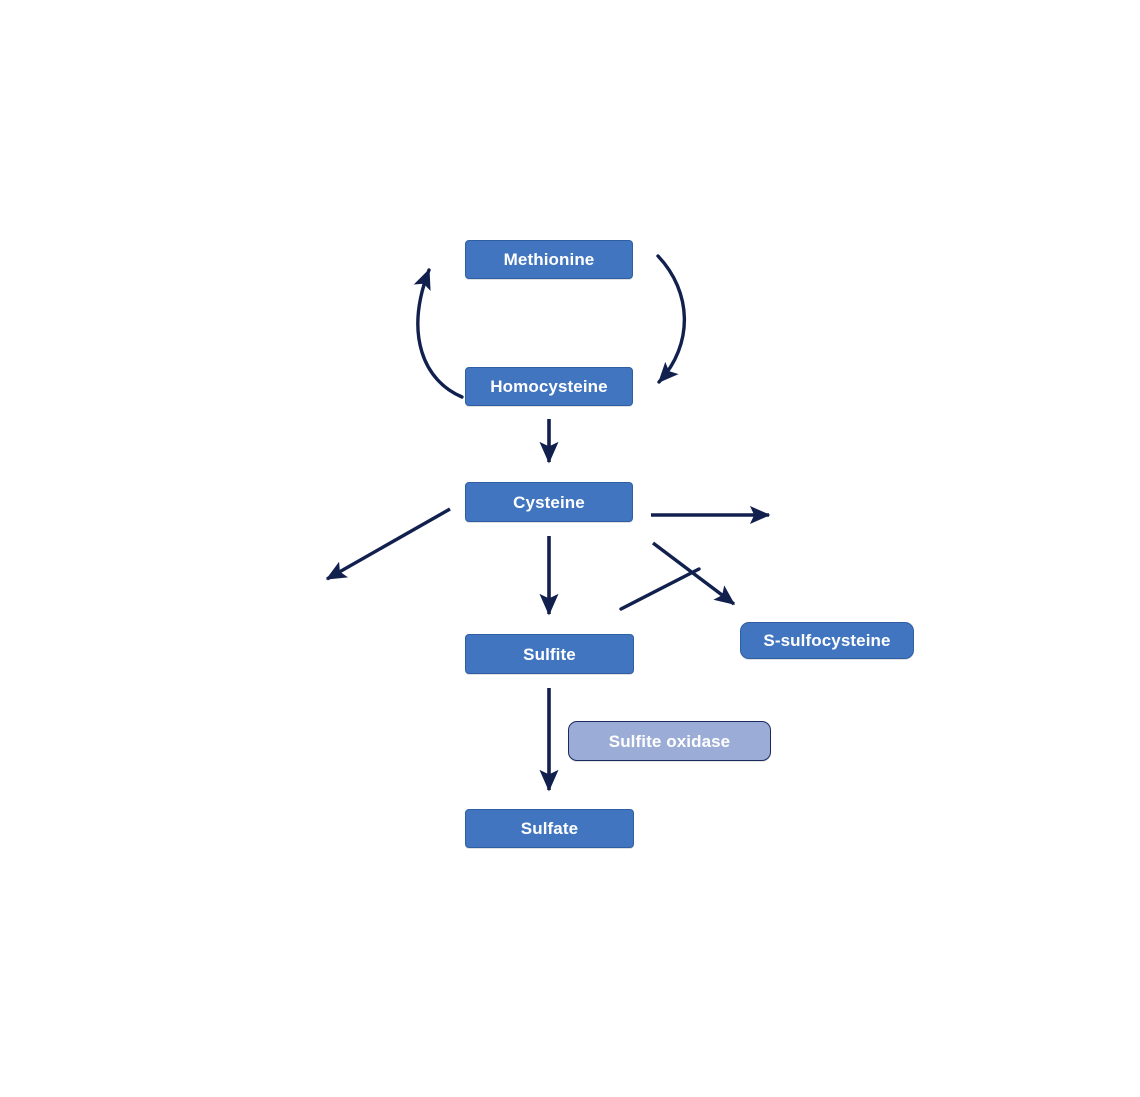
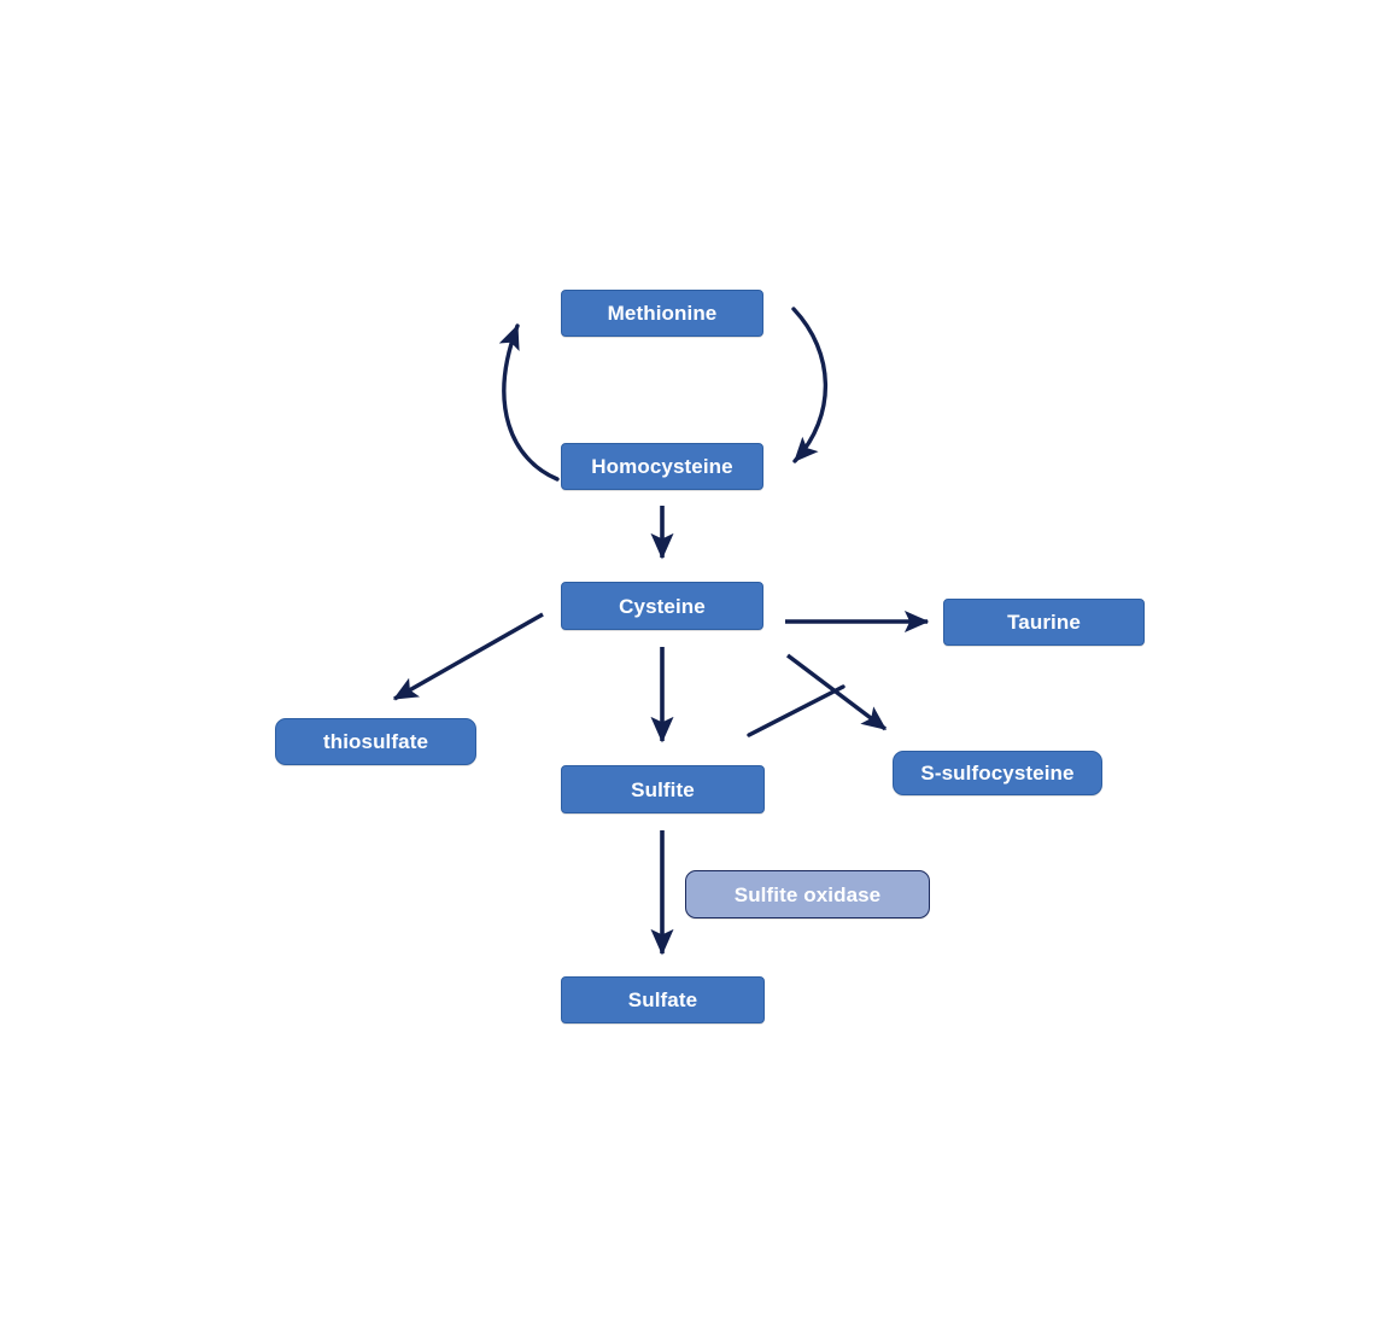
  Methionine
  Homocysteine
  Cysteine
+ Taurine
+ thiosulfate
  S-sulfocysteine
  Sulfite
  Sulfite oxidase
  Sulfate
